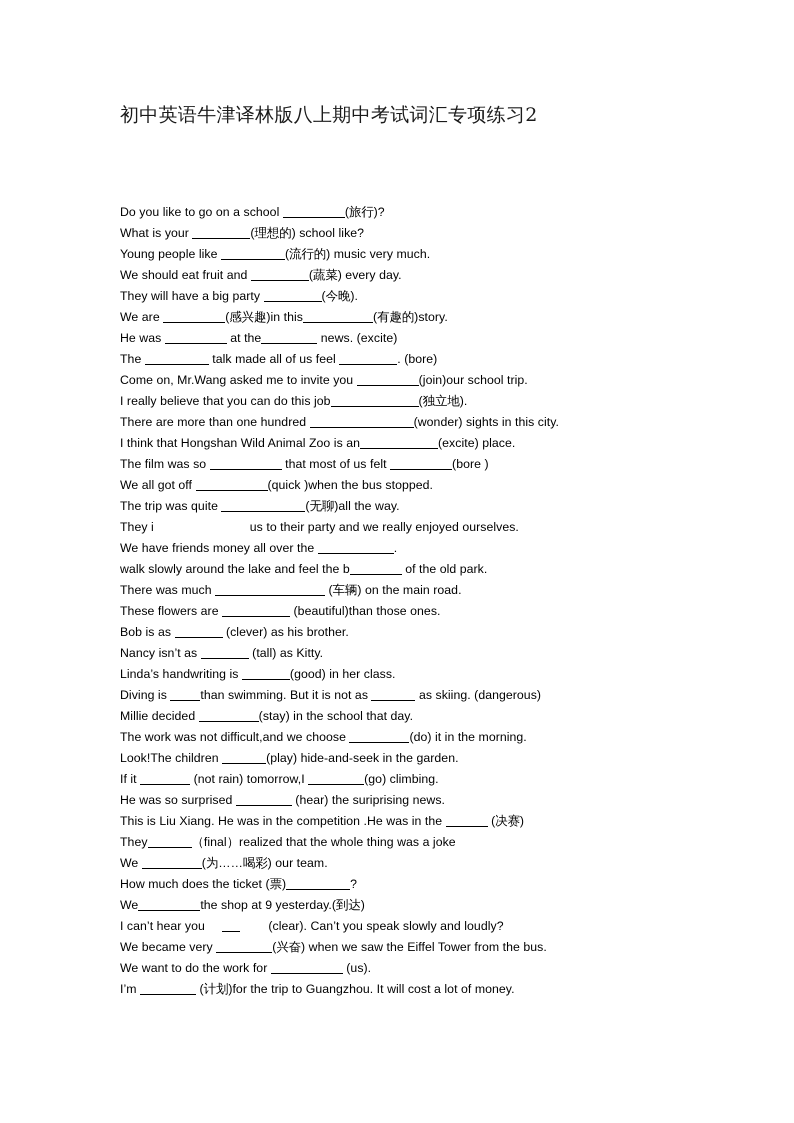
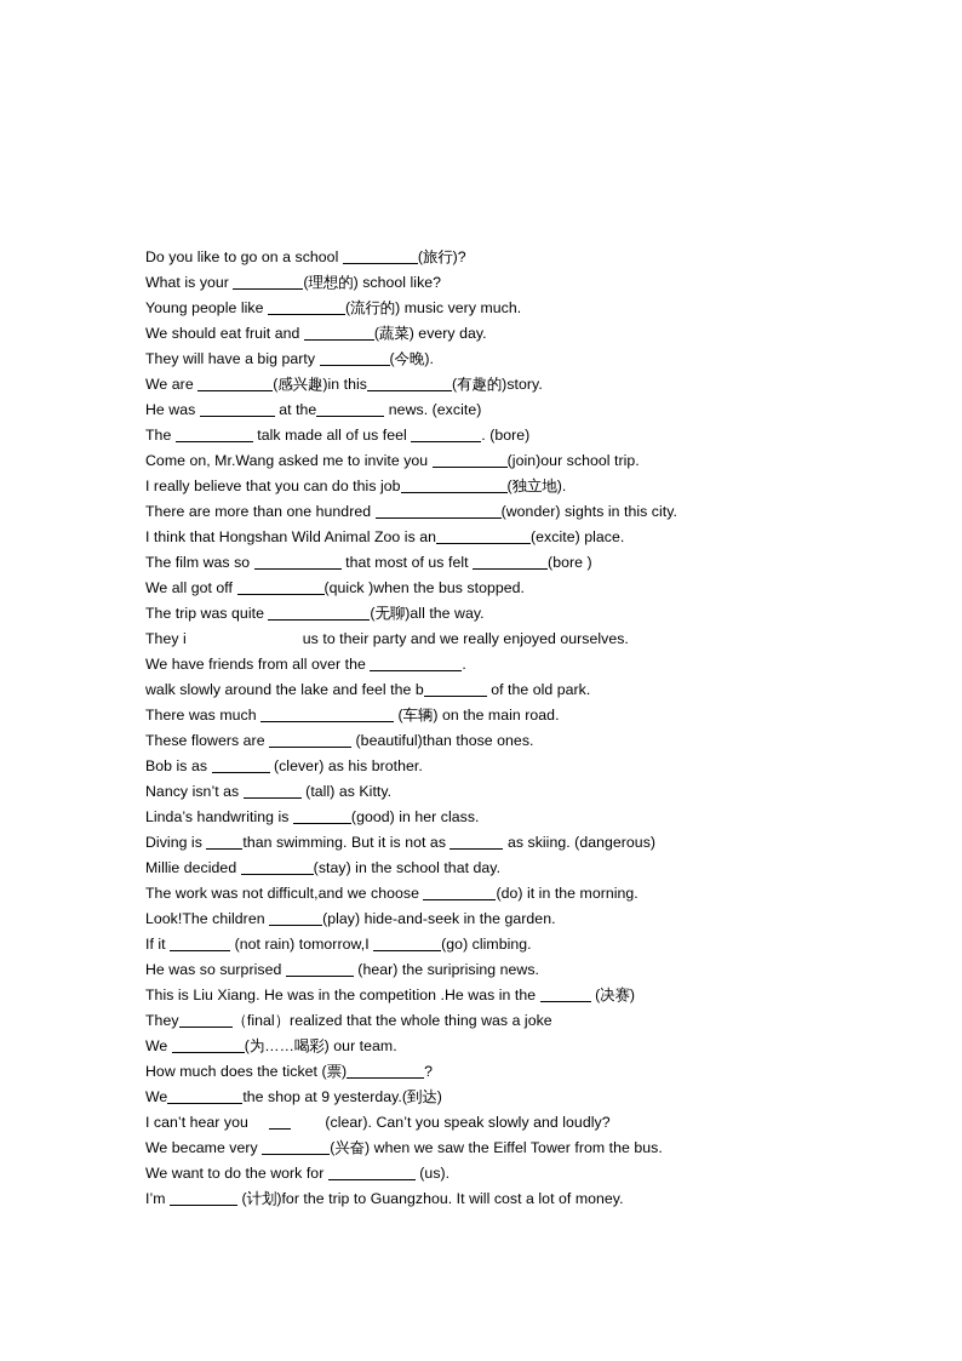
- 初中英语牛津译林版八上期中考试词汇专项练习2
  Do you like to go on a school (旅行)?
  What is your (理想的) school like?
  Young people like (流行的) music very much.
  We should eat fruit and (蔬菜) every day.
  They will have a big party (今晚).
  We are (感兴趣)in this (有趣的)story.
  He was at the news. (excite)
  The talk made all of us feel . (bore)
  Come on, Mr.Wang asked me to invite you (join)our school trip.
  I really believe that you can do this job (独立地).
  There are more than one hundred (wonder) sights in this city.
  I think that Hongshan Wild Animal Zoo is an (excite) place.
  The film was so that most of us felt (bore )
  We all got off (quick )when the bus stopped.
  The trip was quite (无聊)all the way.
  They i us to their party and we really enjoyed ourselves.
- We have friends money all over the .
+ We have friends from all over the .
  walk slowly around the lake and feel the b of the old park.
  There was much (车辆) on the main road.
  These flowers are (beautiful)than those ones.
  Bob is as (clever) as his brother.
  Nancy isn’t as (tall) as Kitty.
  Linda’s handwriting is (good) in her class.
  Diving is than swimming. But it is not as as skiing. (dangerous)
  Millie decided (stay) in the school that day.
  The work was not difficult,and we choose (do) it in the morning.
  Look!The children (play) hide-and-seek in the garden.
  If it (not rain) tomorrow,I (go) climbing.
  He was so surprised (hear) the suriprising news.
  This is Liu Xiang. He was in the competition .He was in the (决赛)
  They （final）realized that the whole thing was a joke
  We (为……喝彩) our team.
  How much does the ticket (票) ?
  We the shop at 9 yesterday.(到达)
  I can’t hear you (clear). Can’t you speak slowly and loudly?
  We became very (兴奋) when we saw the Eiffel Tower from the bus.
  We want to do the work for (us).
  I’m (计划)for the trip to Guangzhou. It will cost a lot of money.
